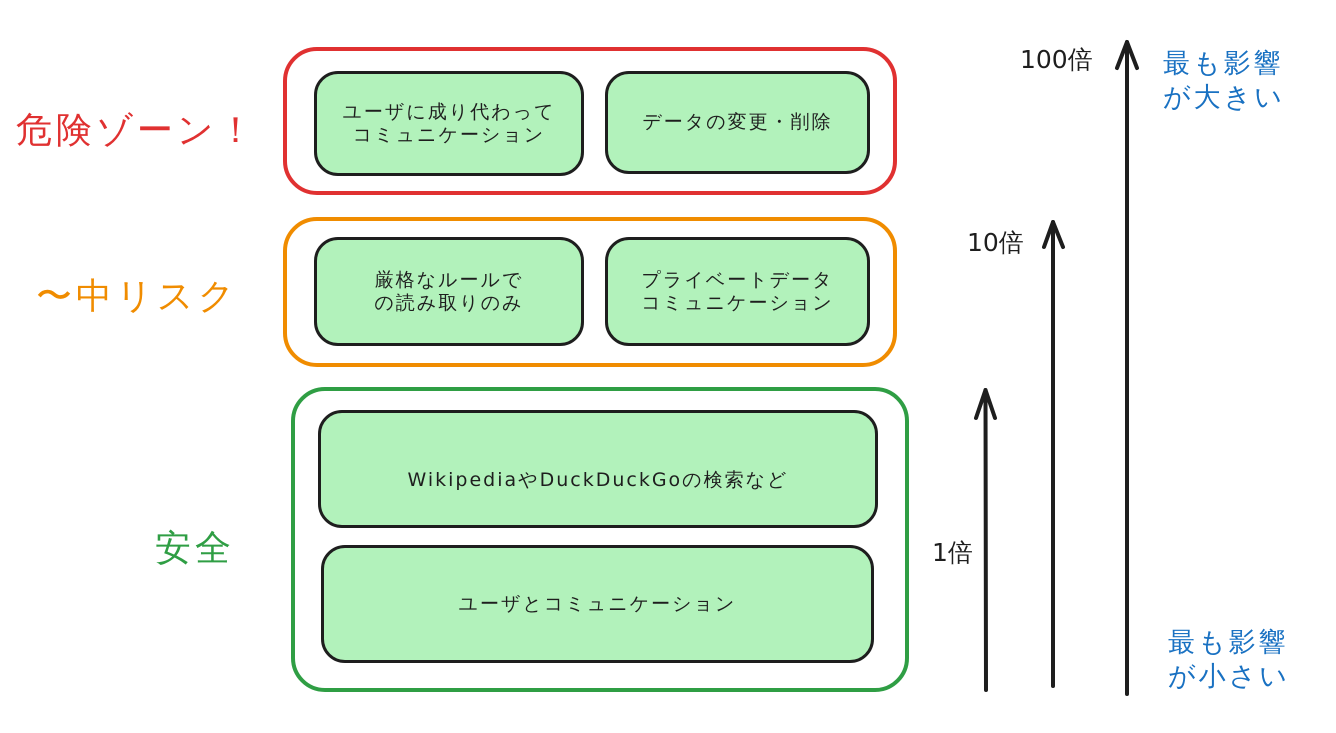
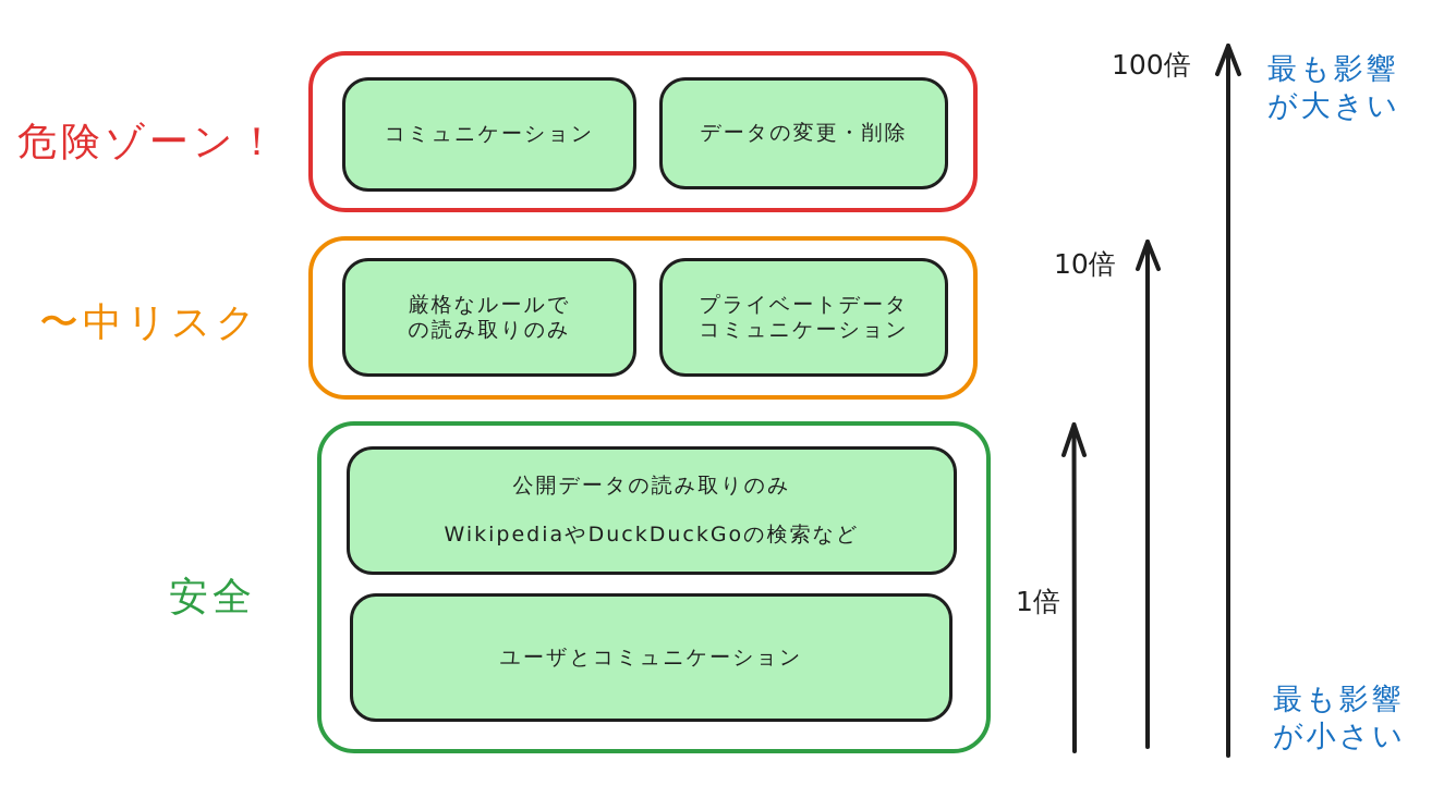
  危険ゾーン！
  〜中リスク
  安全
- ユーザに成り代わって
  コミュニケーション
  データの変更・削除
  厳格なルールで
  の読み取りのみ
  プライベートデータ
  コミュニケーション
+ 公開データの読み取りのみ
  WikipediaやDuckDuckGoの検索など
  ユーザとコミュニケーション
  100倍
  10倍
  1倍
  最も影響
  が大きい
  最も影響
  が小さい
